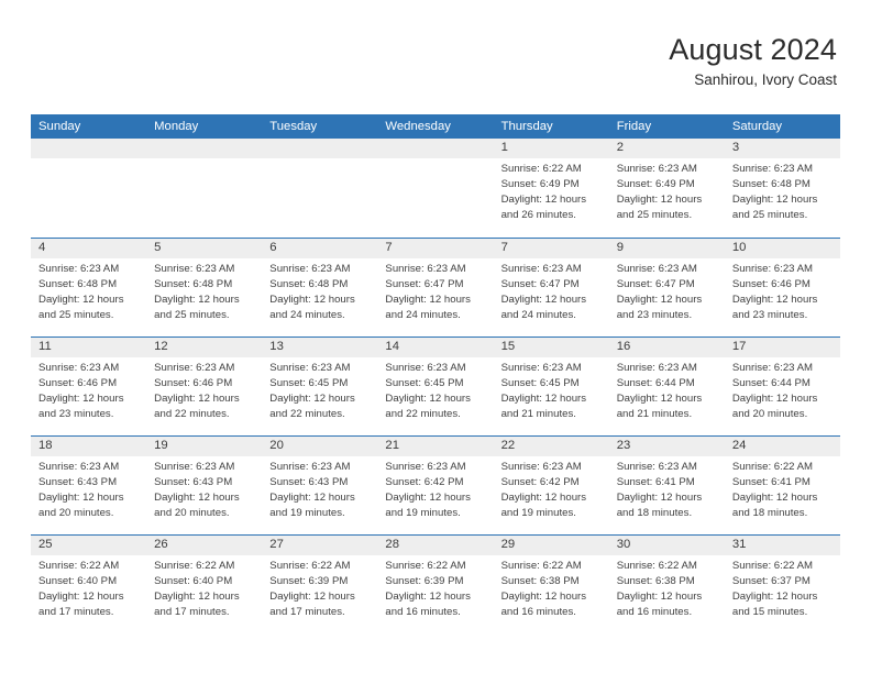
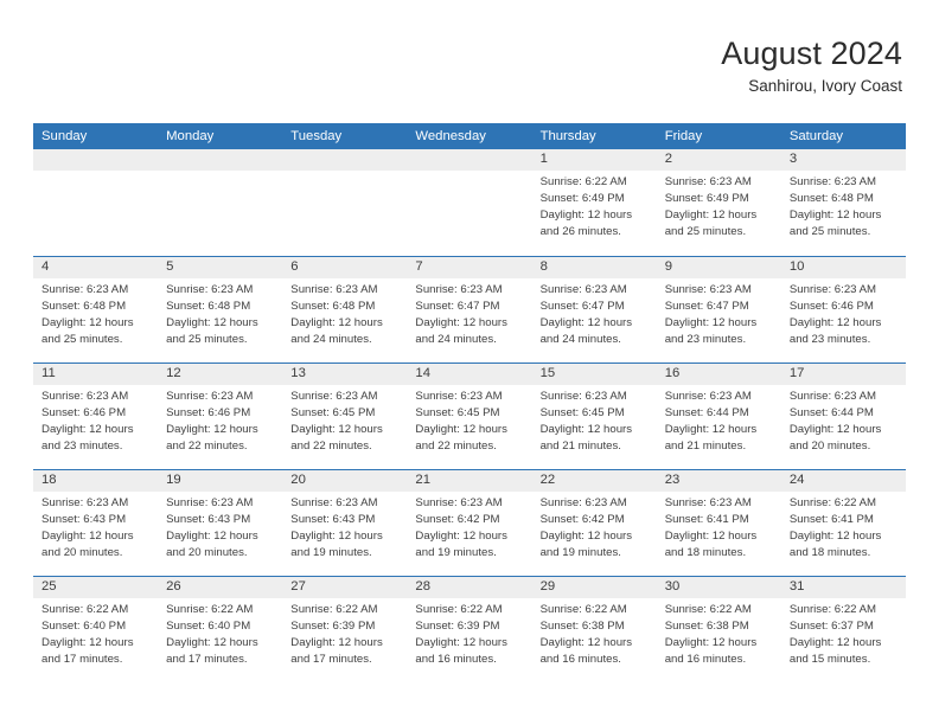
  August 2024
  Sanhirou, Ivory Coast
  Sunday	Monday	Tuesday	Wednesday	Thursday	Friday	Saturday
  				1Sunrise: 6:22 AMSunset: 6:49 PMDaylight: 12 hoursand 26 minutes.	2Sunrise: 6:23 AMSunset: 6:49 PMDaylight: 12 hoursand 25 minutes.	3Sunrise: 6:23 AMSunset: 6:48 PMDaylight: 12 hoursand 25 minutes.
- 4Sunrise: 6:23 AMSunset: 6:48 PMDaylight: 12 hoursand 25 minutes.	5Sunrise: 6:23 AMSunset: 6:48 PMDaylight: 12 hoursand 25 minutes.	6Sunrise: 6:23 AMSunset: 6:48 PMDaylight: 12 hoursand 24 minutes.	7Sunrise: 6:23 AMSunset: 6:47 PMDaylight: 12 hoursand 24 minutes.	7Sunrise: 6:23 AMSunset: 6:47 PMDaylight: 12 hoursand 24 minutes.	9Sunrise: 6:23 AMSunset: 6:47 PMDaylight: 12 hoursand 23 minutes.	10Sunrise: 6:23 AMSunset: 6:46 PMDaylight: 12 hoursand 23 minutes.
+ 4Sunrise: 6:23 AMSunset: 6:48 PMDaylight: 12 hoursand 25 minutes.	5Sunrise: 6:23 AMSunset: 6:48 PMDaylight: 12 hoursand 25 minutes.	6Sunrise: 6:23 AMSunset: 6:48 PMDaylight: 12 hoursand 24 minutes.	7Sunrise: 6:23 AMSunset: 6:47 PMDaylight: 12 hoursand 24 minutes.	8Sunrise: 6:23 AMSunset: 6:47 PMDaylight: 12 hoursand 24 minutes.	9Sunrise: 6:23 AMSunset: 6:47 PMDaylight: 12 hoursand 23 minutes.	10Sunrise: 6:23 AMSunset: 6:46 PMDaylight: 12 hoursand 23 minutes.
  11Sunrise: 6:23 AMSunset: 6:46 PMDaylight: 12 hoursand 23 minutes.	12Sunrise: 6:23 AMSunset: 6:46 PMDaylight: 12 hoursand 22 minutes.	13Sunrise: 6:23 AMSunset: 6:45 PMDaylight: 12 hoursand 22 minutes.	14Sunrise: 6:23 AMSunset: 6:45 PMDaylight: 12 hoursand 22 minutes.	15Sunrise: 6:23 AMSunset: 6:45 PMDaylight: 12 hoursand 21 minutes.	16Sunrise: 6:23 AMSunset: 6:44 PMDaylight: 12 hoursand 21 minutes.	17Sunrise: 6:23 AMSunset: 6:44 PMDaylight: 12 hoursand 20 minutes.
  18Sunrise: 6:23 AMSunset: 6:43 PMDaylight: 12 hoursand 20 minutes.	19Sunrise: 6:23 AMSunset: 6:43 PMDaylight: 12 hoursand 20 minutes.	20Sunrise: 6:23 AMSunset: 6:43 PMDaylight: 12 hoursand 19 minutes.	21Sunrise: 6:23 AMSunset: 6:42 PMDaylight: 12 hoursand 19 minutes.	22Sunrise: 6:23 AMSunset: 6:42 PMDaylight: 12 hoursand 19 minutes.	23Sunrise: 6:23 AMSunset: 6:41 PMDaylight: 12 hoursand 18 minutes.	24Sunrise: 6:22 AMSunset: 6:41 PMDaylight: 12 hoursand 18 minutes.
  25Sunrise: 6:22 AMSunset: 6:40 PMDaylight: 12 hoursand 17 minutes.	26Sunrise: 6:22 AMSunset: 6:40 PMDaylight: 12 hoursand 17 minutes.	27Sunrise: 6:22 AMSunset: 6:39 PMDaylight: 12 hoursand 17 minutes.	28Sunrise: 6:22 AMSunset: 6:39 PMDaylight: 12 hoursand 16 minutes.	29Sunrise: 6:22 AMSunset: 6:38 PMDaylight: 12 hoursand 16 minutes.	30Sunrise: 6:22 AMSunset: 6:38 PMDaylight: 12 hoursand 16 minutes.	31Sunrise: 6:22 AMSunset: 6:37 PMDaylight: 12 hoursand 15 minutes.
